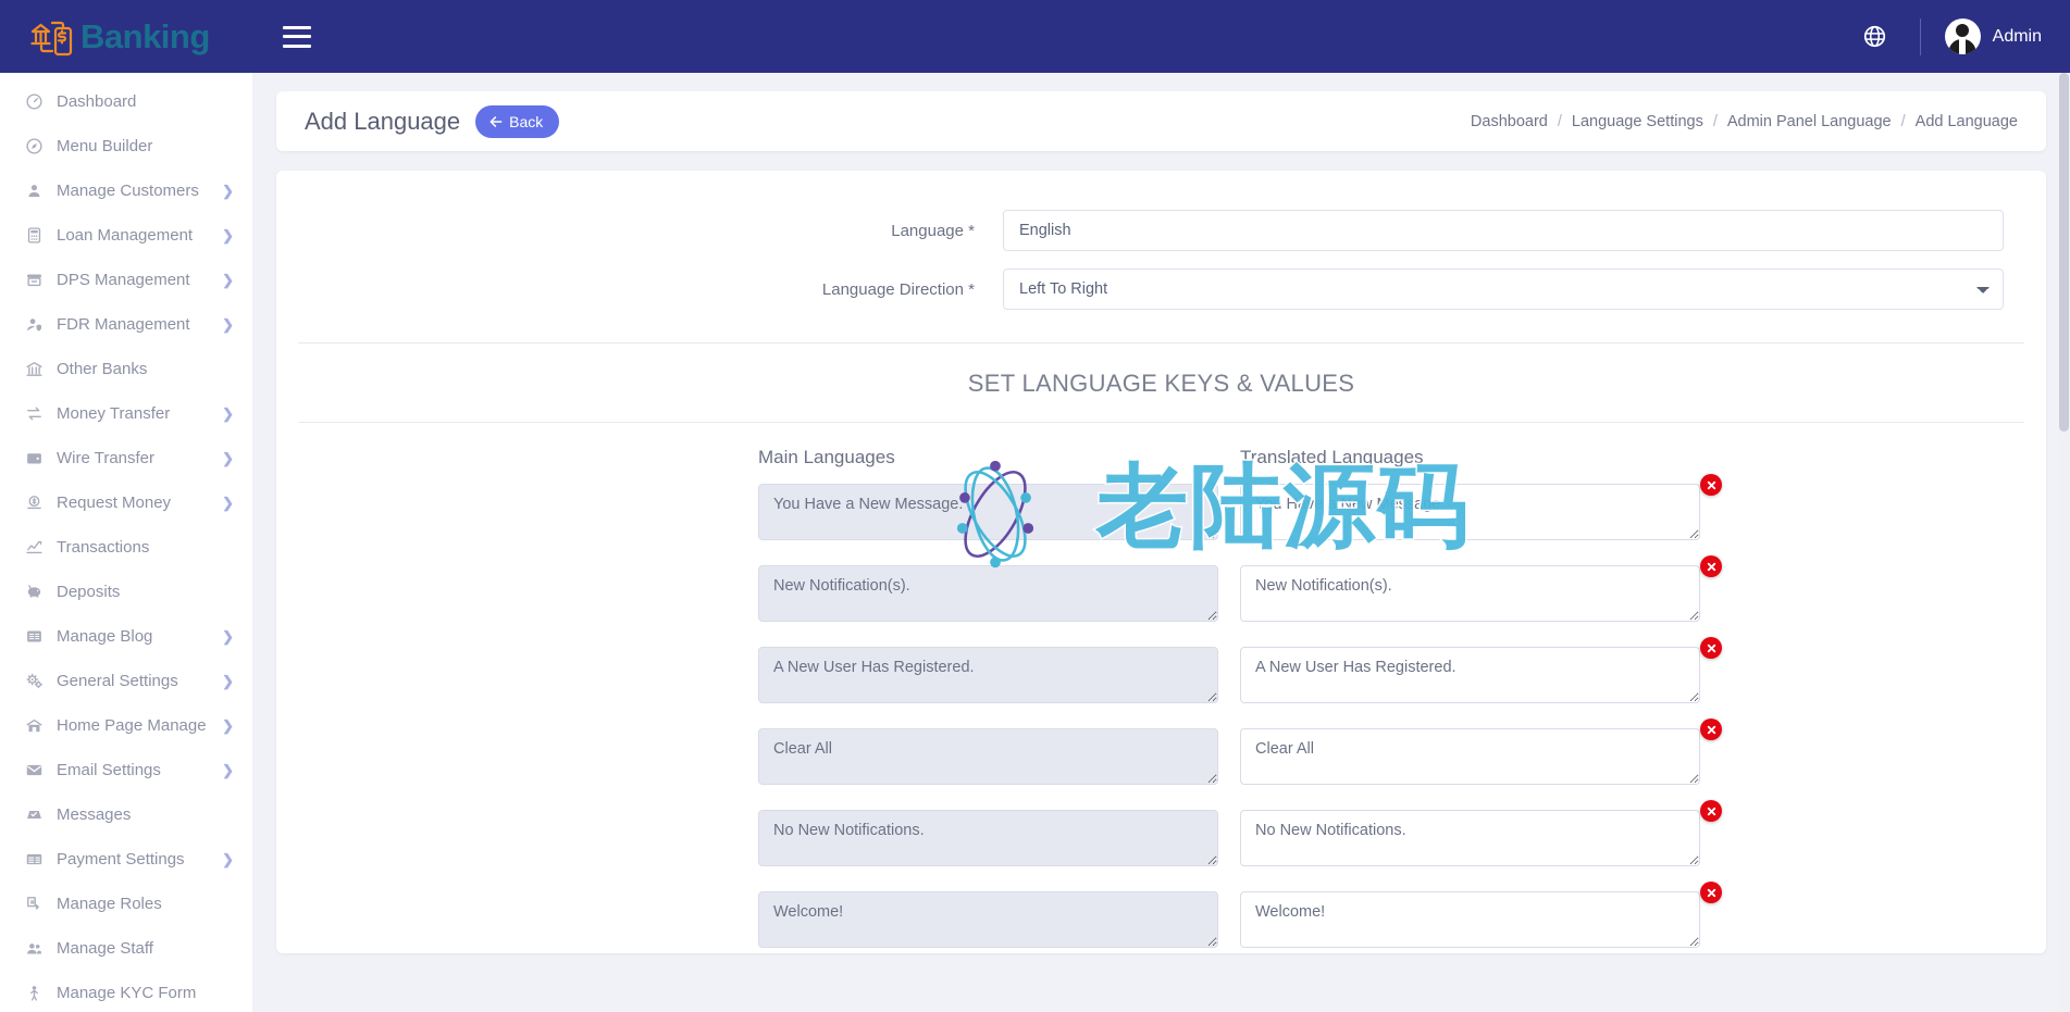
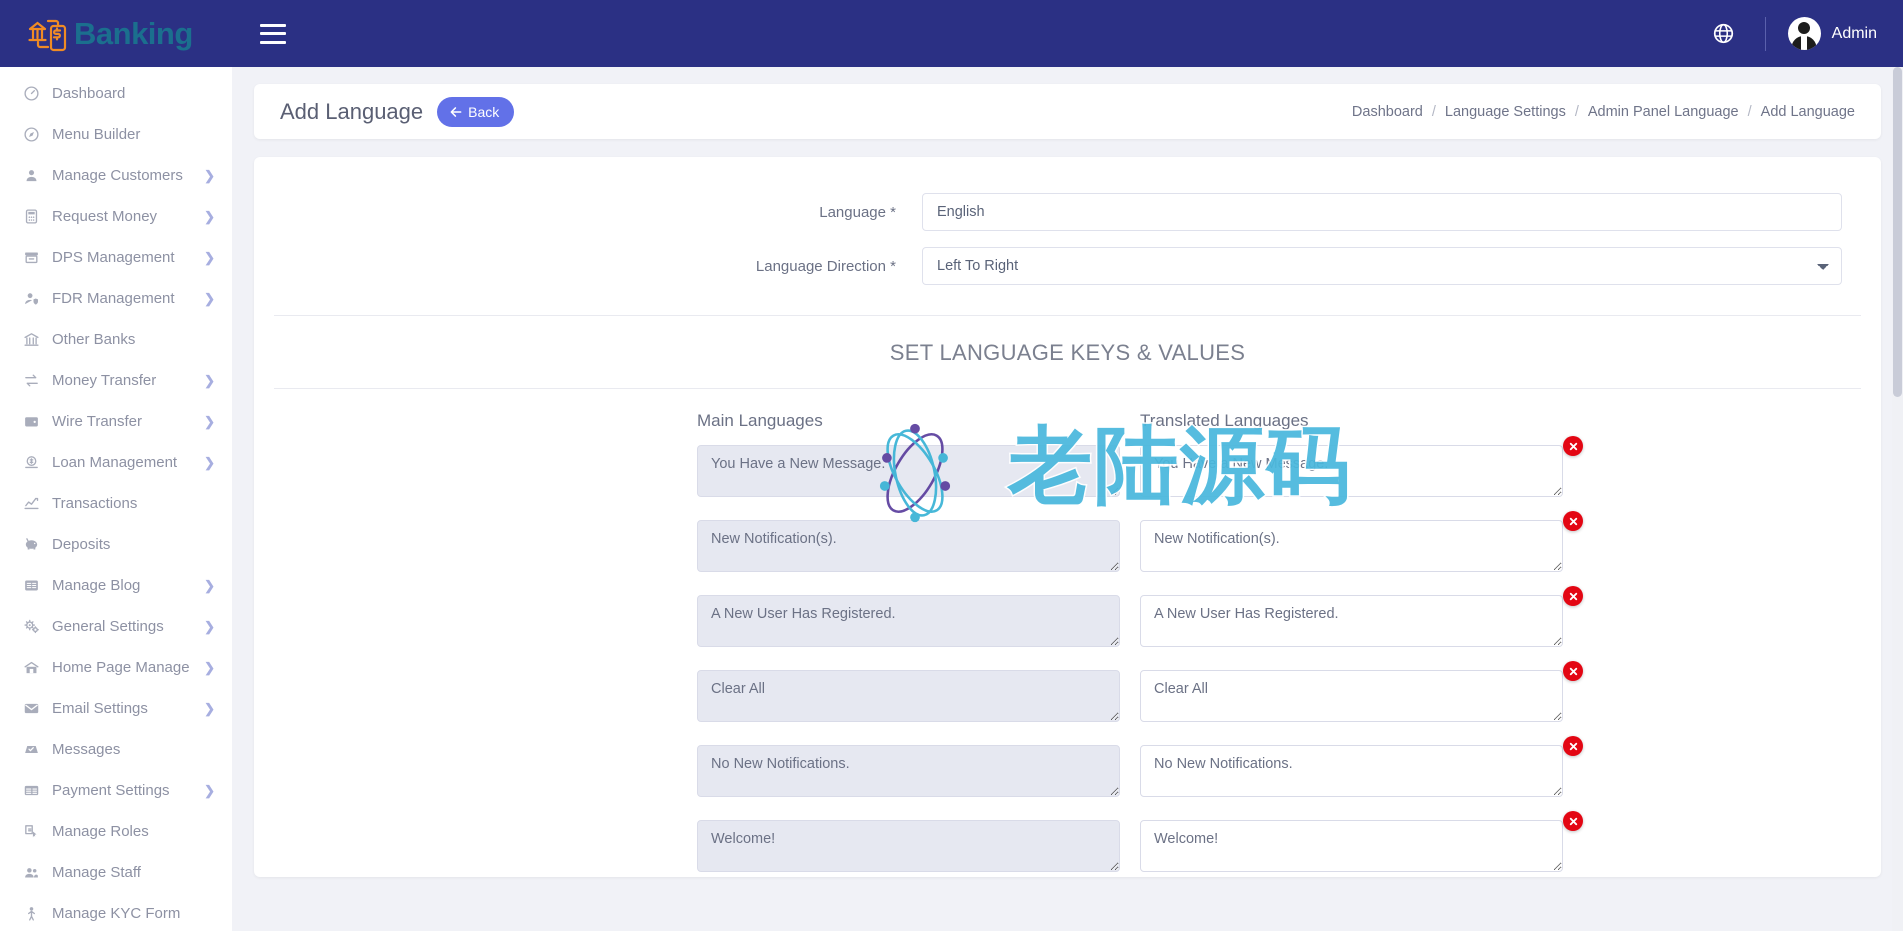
  Banking
  Admin
  Dashboard
  Menu Builder
  Manage Customers
  ❯
- Loan Management
+ Request Money
  ❯
  DPS Management
  ❯
  FDR Management
  ❯
  Other Banks
  Money Transfer
  ❯
  Wire Transfer
  ❯
- Request Money
+ Loan Management
  ❯
  Transactions
  Deposits
  Manage Blog
  ❯
  General Settings
  ❯
  Home Page Manage
  ❯
  Email Settings
  ❯
  Messages
  Payment Settings
  ❯
  Manage Roles
  Manage Staff
  Manage KYC Form
  Add Language
  Back
  Dashboard
  /
  Language Settings
  /
  Admin Panel Language
  /
  Add Language
  Language *
  English
  Language Direction *
  Left To Right
  SET LANGUAGE KEYS & VALUES
  Main Languages
  Translated Languages
  You Have a New Message.
  You Have a New Message.
  New Notification(s).
  New Notification(s).
  A New User Has Registered.
  A New User Has Registered.
  Clear All
  Clear All
  No New Notifications.
  No New Notifications.
  Welcome!
  Welcome!
  老陆源码
